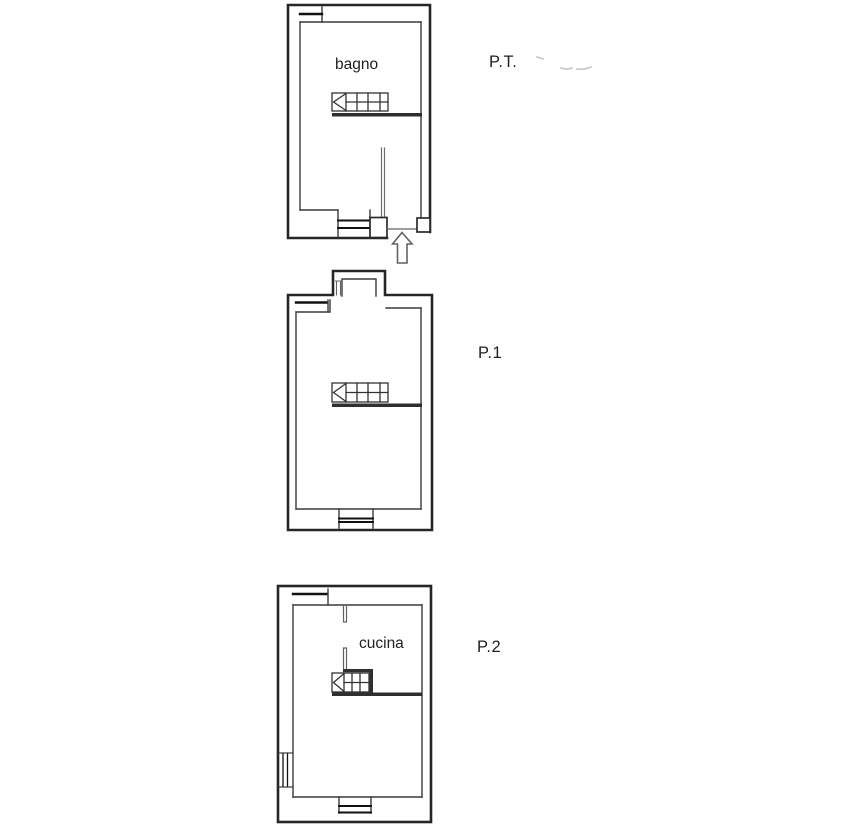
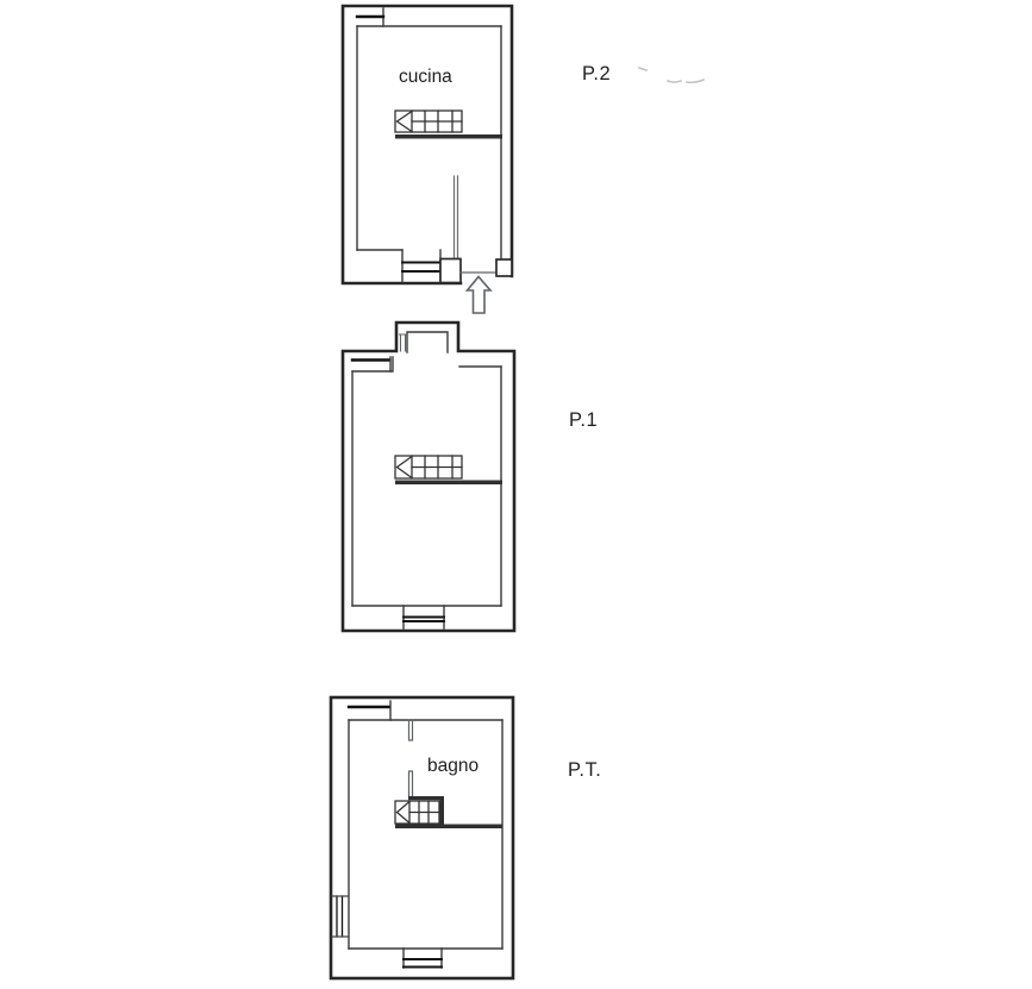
- bagno
+ cucina
- P.T.
+ P.2
  P.1
- cucina
+ bagno
- P.2
+ P.T.
